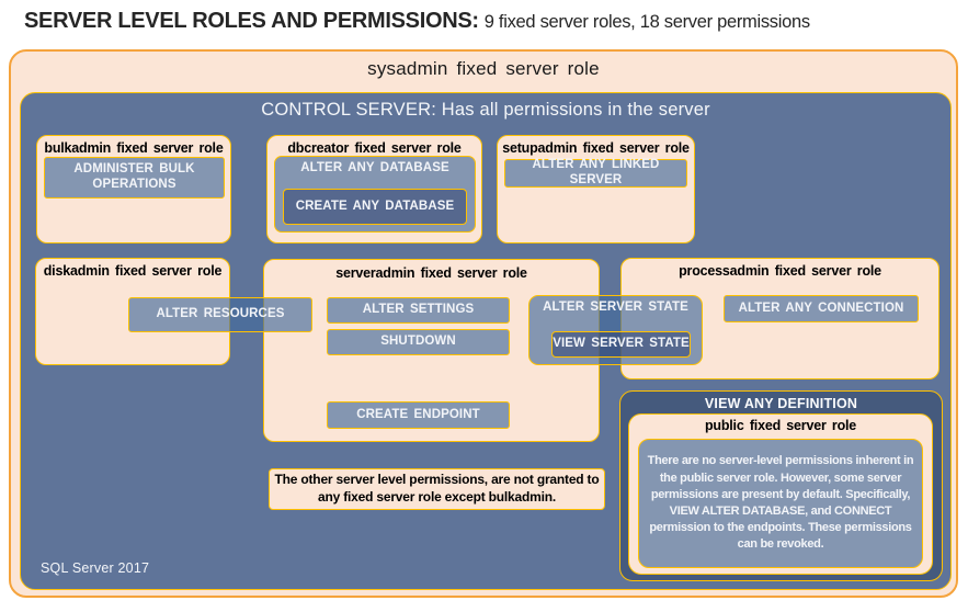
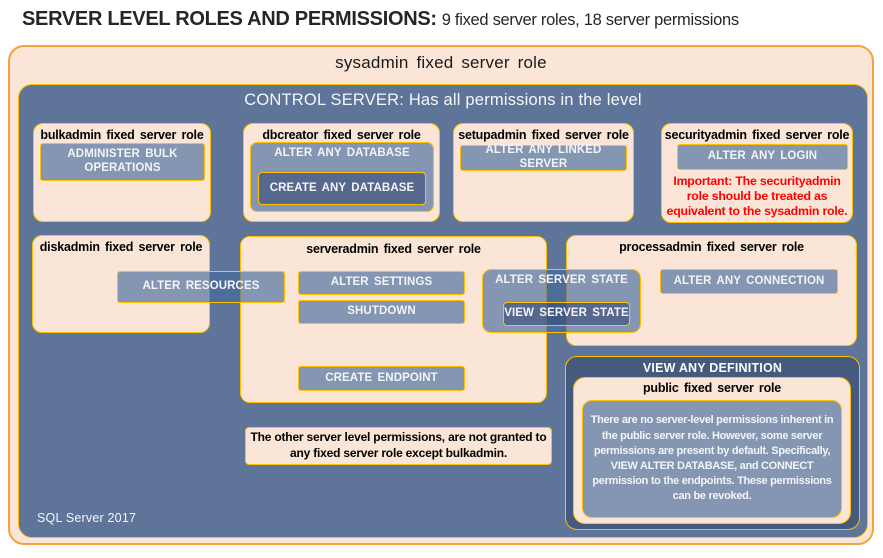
  SERVER LEVEL ROLES AND PERMISSIONS: 9 fixed server roles, 18 server permissions
  sysadmin fixed server role
- CONTROL SERVER: Has all permissions in the server
+ CONTROL SERVER: Has all permissions in the level
  bulkadmin fixed server role
  ADMINISTER BULK OPERATIONS
  dbcreator fixed server role
  ALTER ANY DATABASE
  CREATE ANY DATABASE
  setupadmin fixed server role
  ALTER ANY LINKED SERVER
+ securityadmin fixed server role
+ ALTER ANY LOGIN
+ Important: The securityadmin role should be treated as equivalent to the sysadmin role.
  diskadmin fixed server role
  serveradmin fixed server role
  ALTER SETTINGS
  SHUTDOWN
  CREATE ENDPOINT
  processadmin fixed server role
  ALTER ANY CONNECTION
  ALTER RESOURCES
  ALTER SERVER STATE
  VIEW SERVER STATE
  The other server level permissions, are not granted to any fixed server role except bulkadmin.
  VIEW ANY DEFINITION
  public fixed server role
  There are no server-level permissions inherent in the public server role. However, some server permissions are present by default. Specifically, VIEW ALTER DATABASE, and CONNECT permission to the endpoints. These permissions can be revoked.
  SQL Server 2017
